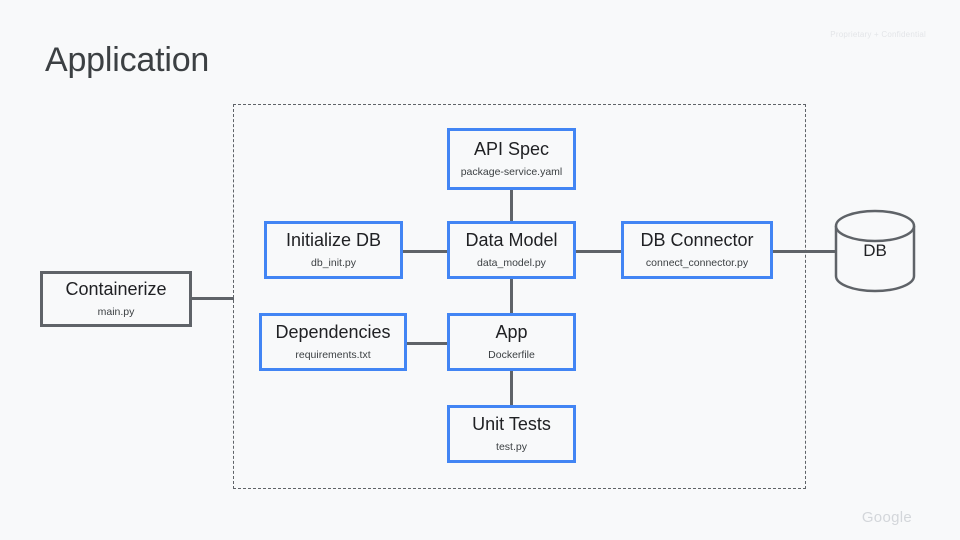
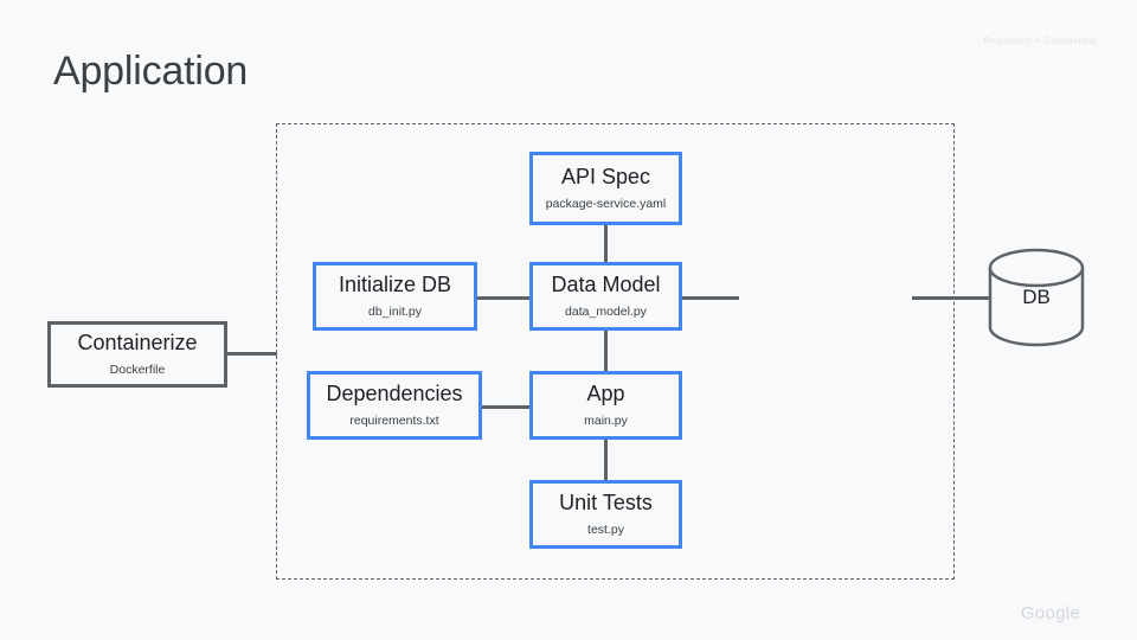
  Application
  Containerize
- main.py
+ Dockerfile
  API Spec
  package-service.yaml
  Initialize DB
  db_init.py
  Data Model
  data_model.py
- DB Connector
- connect_connector.py
  Dependencies
  requirements.txt
  App
- Dockerfile
+ main.py
  Unit Tests
  test.py
  DB
  Google
